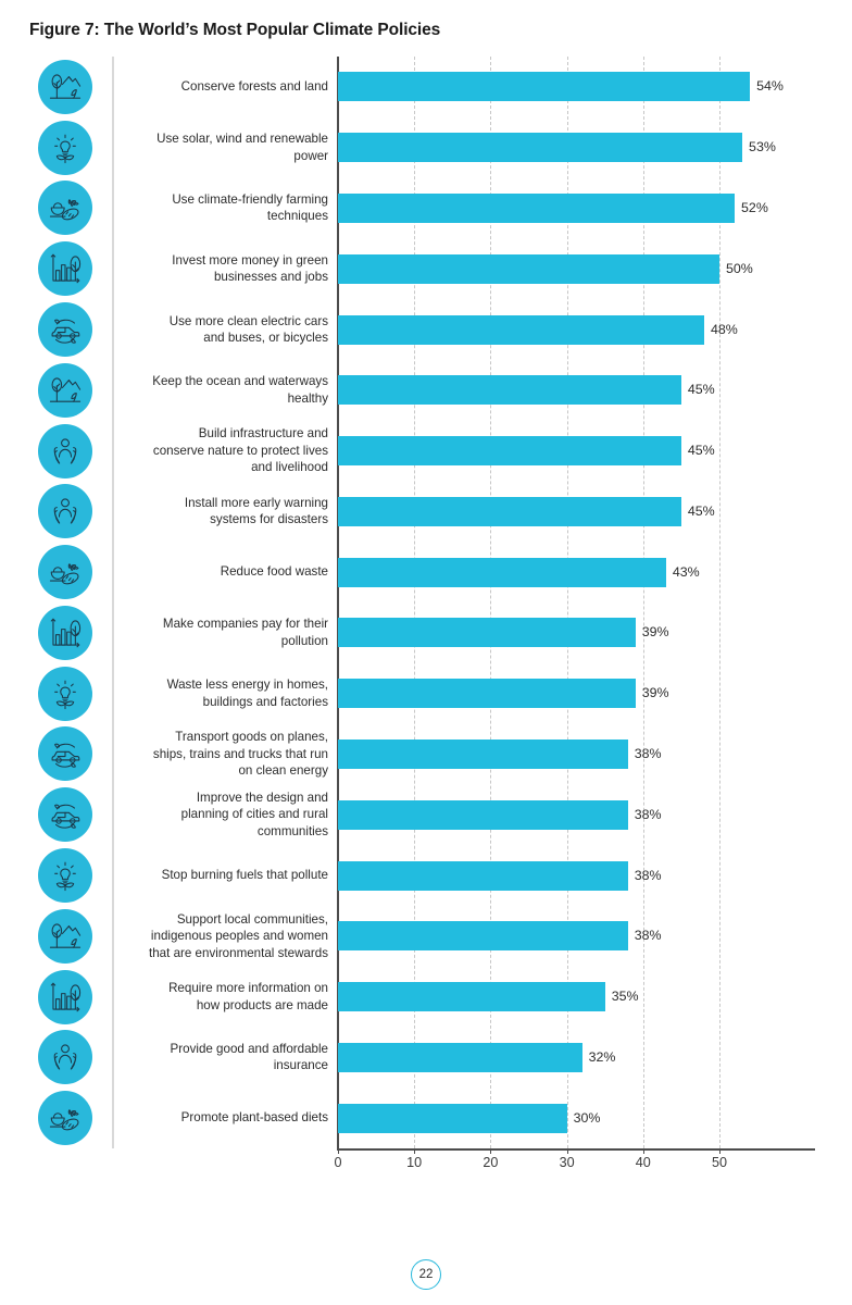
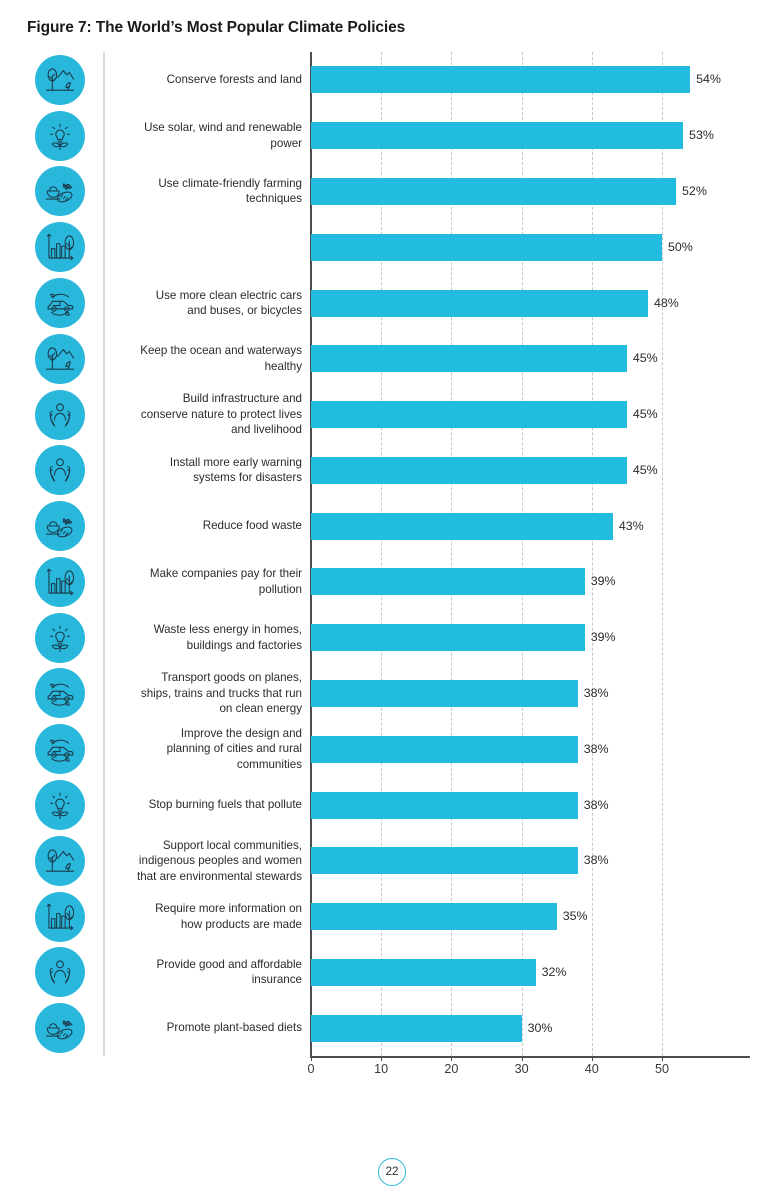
  Figure 7: The World’s Most Popular Climate Policies
  Conserve forests and land
  Use solar, wind and renewable
  power
  Use climate-friendly farming
  techniques
- Invest more money in green
- businesses and jobs
  Use more clean electric cars
  and buses, or bicycles
  Keep the ocean and waterways
  healthy
  Build infrastructure and
  conserve nature to protect lives
  and livelihood
  Install more early warning
  systems for disasters
  Reduce food waste
  Make companies pay for their
  pollution
  Waste less energy in homes,
  buildings and factories
  Transport goods on planes,
  ships, trains and trucks that run
  on clean energy
  Improve the design and
  planning of cities and rural
  communities
  Stop burning fuels that pollute
  Support local communities,
  indigenous peoples and women
  that are environmental stewards
  Require more information on
  how products are made
  Provide good and affordable
  insurance
  Promote plant-based diets
  54%
  53%
  52%
  50%
  48%
  45%
  45%
  45%
  43%
  39%
  39%
  38%
  38%
  38%
  38%
  35%
  32%
  30%
  0
  10
  20
  30
  40
  50
  22
